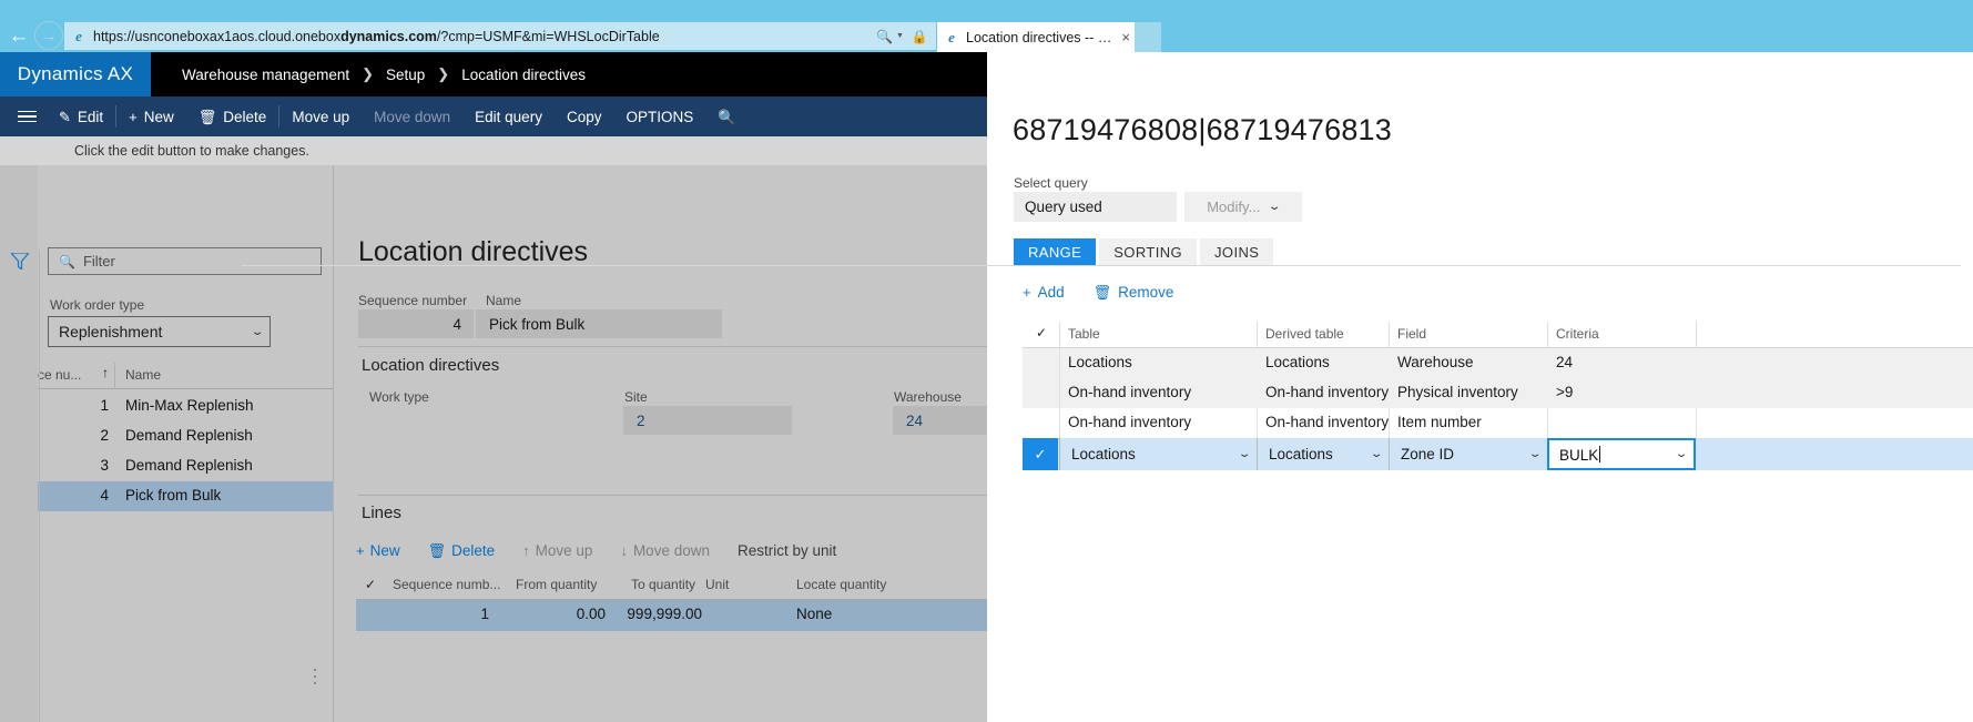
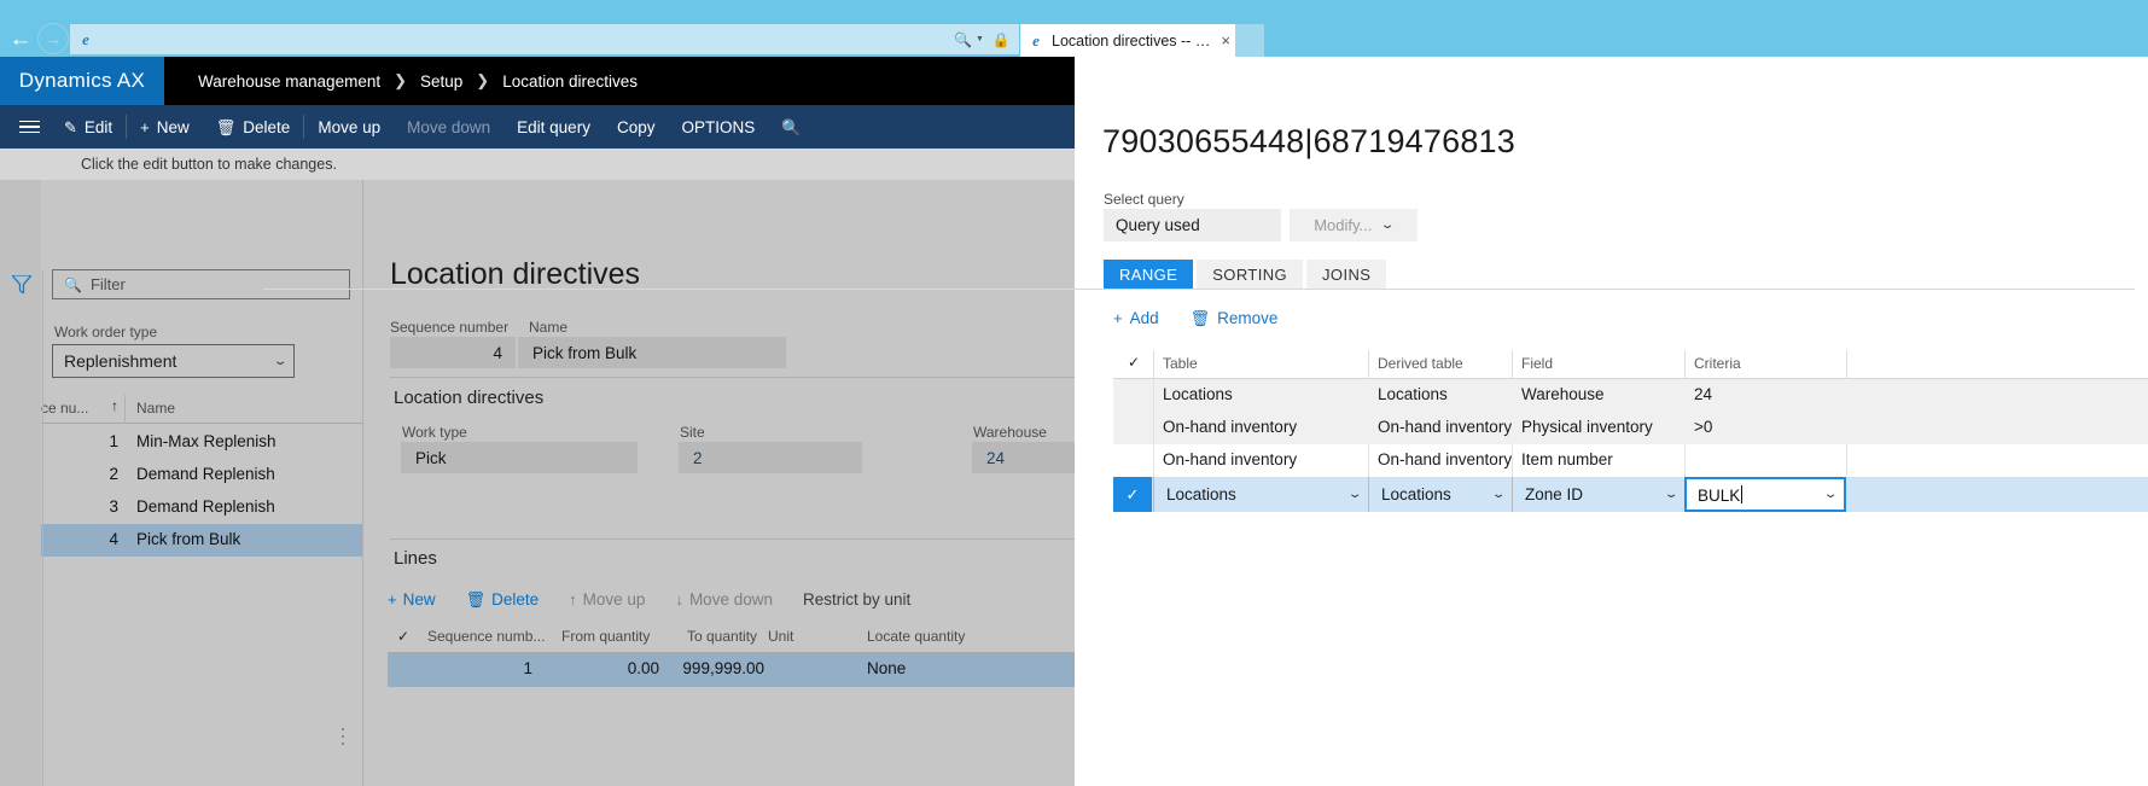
  ←
  →
  e
- https://usnconeboxax1aos.cloud.oneboxdynamics.com/?cmp=USMF&mi=WHSLocDirTable
  🔍
  🔒
  e
  Location directives -- Dy
  ×
  Dynamics AX
  Warehouse management
  ❯
  Setup
  ❯
  Location directives
  ✎
  Edit
  +
  New
  🗑
  Delete
  Move up
  Move down
  Edit query
  Copy
  OPTIONS
  🔍
  Click the edit button to make changes.
  🔍
  Filter
  Work order type
  Replenishment
  ⌄
  ce nu...
  ↑
  Name
  1
  Min-Max Replenish
  2
  Demand Replenish
  3
  Demand Replenish
  4
  Pick from Bulk
  Location directives
  Sequence number
  4
  Name
  Pick from Bulk
  Location directives
  Work type
+ Pick
  Site
  2
  Warehouse
  24
  Lines
  +
  New
  🗑
  Delete
  ↑
  Move up
  ↓
  Move down
  Restrict by unit
  ✓
  Sequence numb...
  From quantity
  To quantity
  Unit
  Locate quantity
  1
  0.00
  999,999.00
  None
- 68719476808|68719476813
+ 79030655448|68719476813
  Select query
  Query used
  Modify...
  ⌄
  RANGE
  SORTING
  JOINS
  +
  Add
  🗑
  Remove
  ✓
  Table
  Derived table
  Field
  Criteria
  Locations
  Locations
  Warehouse
  24
  On-hand inventory
  On-hand inventory
  Physical inventory
- >9
+ >0
  On-hand inventory
  On-hand inventory
  Item number
  ✓
  Locations
  ⌄
  Locations
  ⌄
  Zone ID
  ⌄
  BULK
  ⌄
